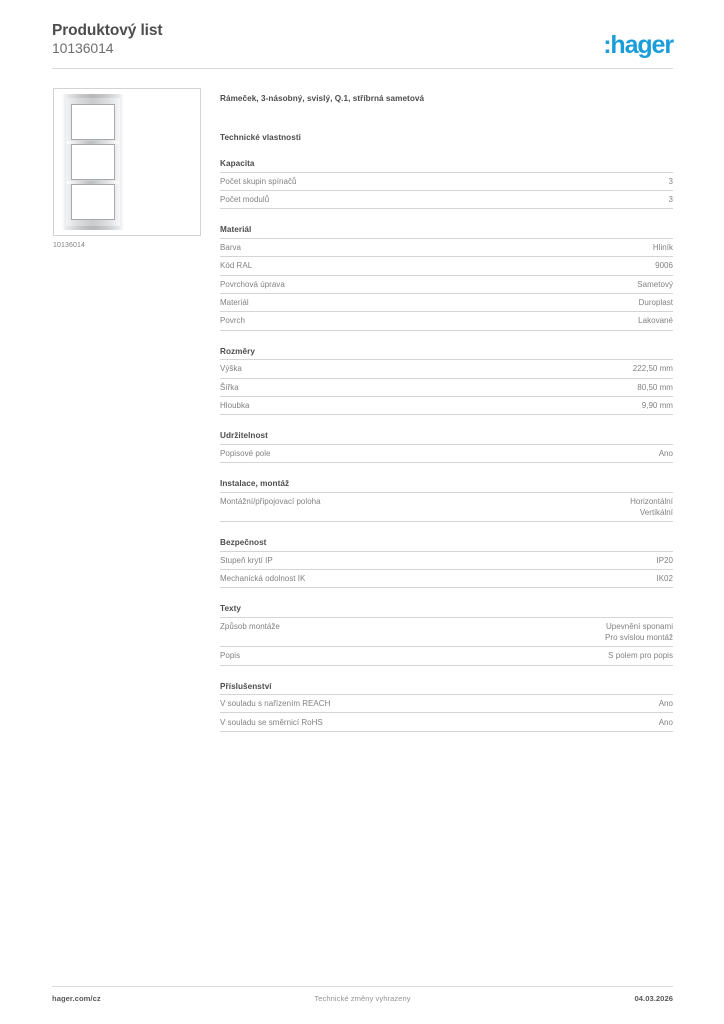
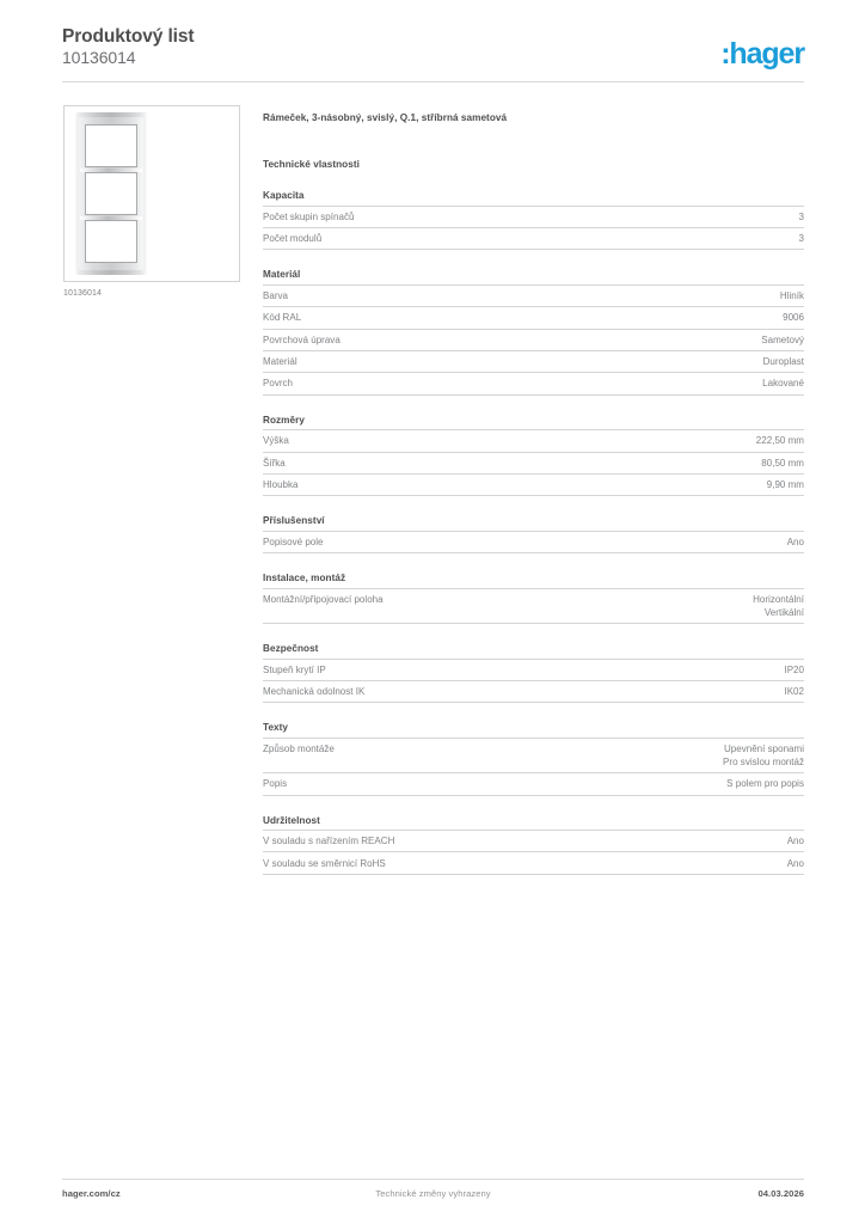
  Produktový list
  10136014
  :hager
  Rámeček, 3-násobný, svislý, Q.1, stříbrná sametová
  Technické vlastnosti
  Kapacita
  Počet skupin spínačů
  3
  Počet modulů
  3
  Materiál
  Barva
  Hliník
  Kód RAL
  9006
  Povrchová úprava
  Sametový
  Materiál
  Duroplast
  Povrch
  Lakované
  Rozměry
  Výška
  222,50 mm
  Šířka
  80,50 mm
  Hloubka
  9,90 mm
- Udržitelnost
+ Příslušenství
  Popisové pole
  Ano
  Instalace, montáž
  Montážní/připojovací poloha
  Horizontální
  Vertikální
  Bezpečnost
  Stupeň krytí IP
  IP20
  Mechanická odolnost IK
  IK02
  Texty
  Způsob montáže
  Upevnění sponami
  Pro svislou montáž
  Popis
  S polem pro popis
- Příslušenství
+ Udržitelnost
  V souladu s nařízením REACH
  Ano
  V souladu se směrnicí RoHS
  Ano
  hager.com/cz
  Technické změny vyhrazeny
  04.03.2026
